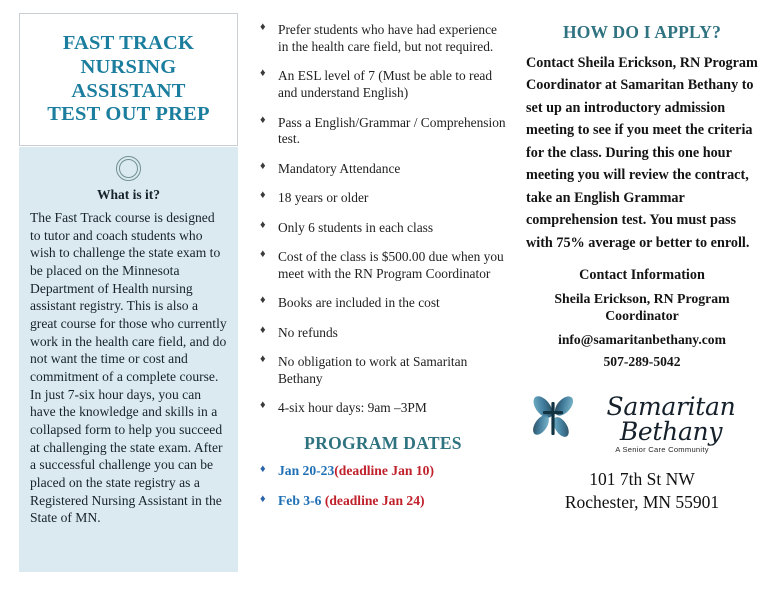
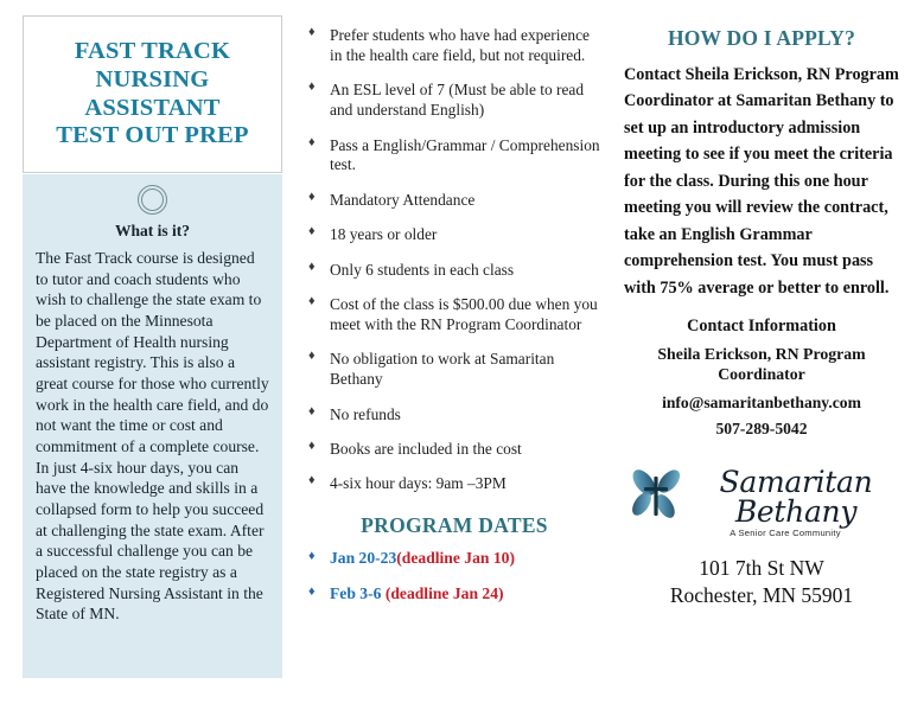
  FAST TRACK
  NURSING
  ASSISTANT
  TEST OUT PREP
  What is it?
- The Fast Track course is designed to tutor and coach students who wish to challenge the state exam to be placed on the Minnesota Department of Health nursing assistant registry. This is also a great course for those who currently work in the health care field, and do not want the time or cost and commitment of a complete course. In just 7-six hour days, you can have the knowledge and skills in a collapsed form to help you succeed at challenging the state exam. After a successful challenge you can be placed on the state registry as a Registered Nursing Assistant in the State of MN.
+ The Fast Track course is designed to tutor and coach students who wish to challenge the state exam to be placed on the Minnesota Department of Health nursing assistant registry. This is also a great course for those who currently work in the health care field, and do not want the time or cost and commitment of a complete course. In just 4-six hour days, you can have the knowledge and skills in a collapsed form to help you succeed at challenging the state exam. After a successful challenge you can be placed on the state registry as a Registered Nursing Assistant in the State of MN.
  Prefer students who have had experience in the health care field, but not required.
  An ESL level of 7 (Must be able to read and understand English)
  Pass a English/Grammar / Comprehension test.
  Mandatory Attendance
  18 years or older
  Only 6 students in each class
  Cost of the class is $500.00 due when you meet with the RN Program Coordinator
- Books are included in the cost
+ No obligation to work at Samaritan Bethany
  No refunds
- No obligation to work at Samaritan Bethany
+ Books are included in the cost
  4-six hour days: 9am –3PM
  PROGRAM DATES
  Jan 20-23(deadline Jan 10)
  Feb 3-6 (deadline Jan 24)
  HOW DO I APPLY?
  Contact Sheila Erickson, RN Program Coordinator at Samaritan Bethany to set up an introductory admission meeting to see if you meet the criteria for the class. During this one hour meeting you will review the contract, take an English Grammar comprehension test. You must pass with 75% average or better to enroll.
  Contact Information
  Sheila Erickson, RN Program Coordinator
  info@samaritanbethany.com
  507-289-5042
  Samaritan Bethany
  A Senior Care Community
  101 7th St NW
  Rochester, MN 55901
